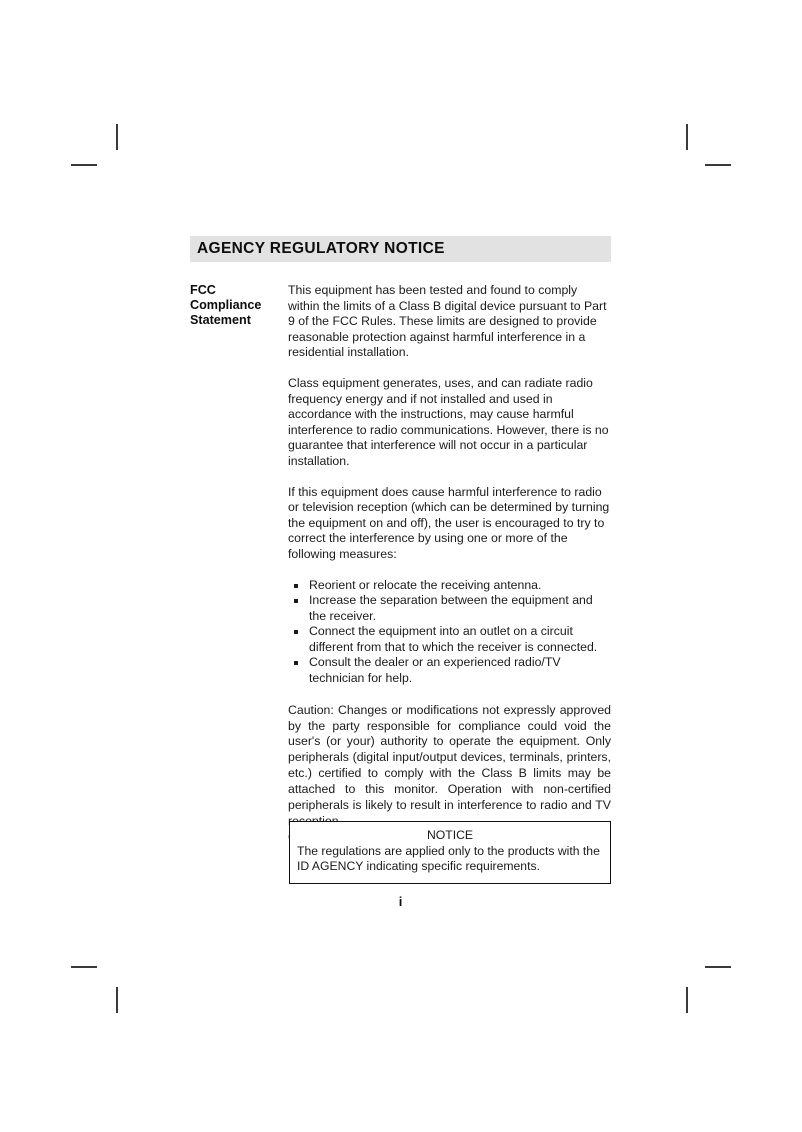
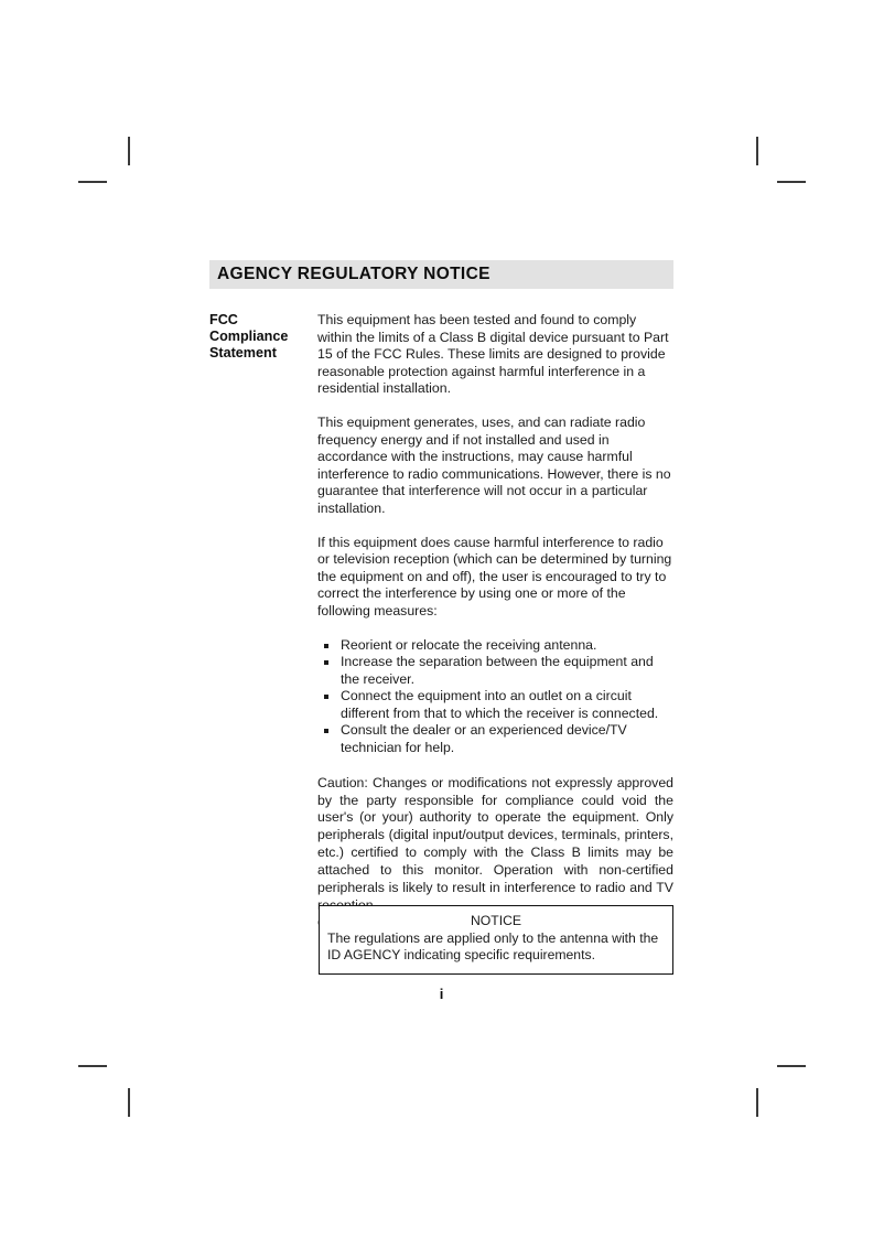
  AGENCY REGULATORY NOTICE
  FCC
  Compliance
  Statement
- This equipment has been tested and found to comply within the limits of a Class B digital device pursuant to Part 9 of the FCC Rules. These limits are designed to provide reasonable protection against harmful interference in a residential installation.
+ This equipment has been tested and found to comply within the limits of a Class B digital device pursuant to Part 15 of the FCC Rules. These limits are designed to provide reasonable protection against harmful interference in a residential installation.
- Class equipment generates, uses, and can radiate radio frequency energy and if not installed and used in accordance with the instructions, may cause harmful interference to radio communications. However, there is no guarantee that interference will not occur in a particular installation.
+ This equipment generates, uses, and can radiate radio frequency energy and if not installed and used in accordance with the instructions, may cause harmful interference to radio communications. However, there is no guarantee that interference will not occur in a particular installation.
  If this equipment does cause harmful interference to radio or television reception (which can be determined by turning the equipment on and off), the user is encouraged to try to correct the interference by using one or more of the following measures:
  Reorient or relocate the receiving antenna.
  Increase the separation between the equipment and the receiver.
  Connect the equipment into an outlet on a circuit different from that to which the receiver is connected.
- Consult the dealer or an experienced radio/TV technician for help.
+ Consult the dealer or an experienced device/TV technician for help.
  Caution: Changes or modifications not expressly approved by the party responsible for compliance could void the user's (or your) authority to operate the equipment. Only peripherals (digital input/output devices, terminals, printers, etc.) certified to comply with the Class B limits may be attached to this monitor. Operation with non-certified peripherals is likely to result in interference to radio and TV
  NOTICE
- The regulations are applied only to the products with the
+ The regulations are applied only to the antenna with the
  ID AGENCY indicating specific requirements.
  i
